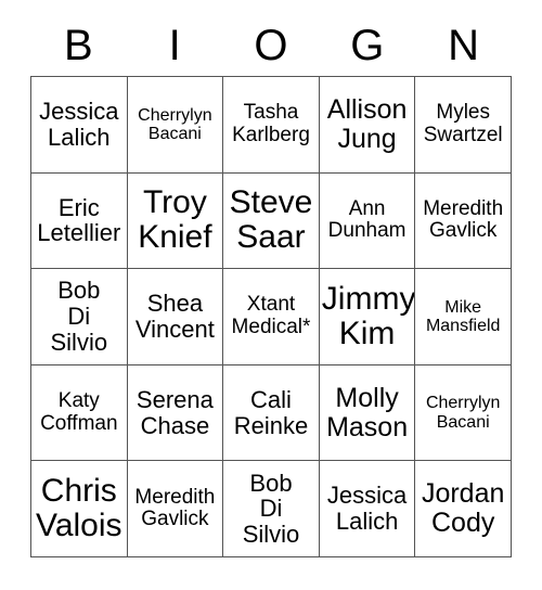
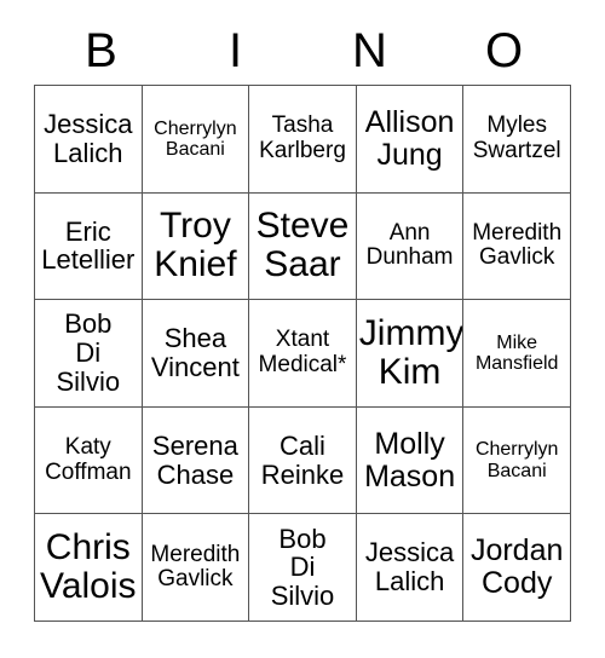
  B
  I
- O
+ N
- G
- N
+ O
  Jessica
  Lalich
  Cherrylyn
  Bacani
  Tasha
  Karlberg
  Allison
  Jung
  Myles
  Swartzel
  Eric
  Letellier
  Troy
  Knief
  Steve
  Saar
  Ann
  Dunham
  Meredith
  Gavlick
  Bob
  Di
  Silvio
  Shea
  Vincent
  Xtant
  Medical*
  Jimmy
  Kim
  Mike
  Mansfield
  Katy
  Coffman
  Serena
  Chase
  Cali
  Reinke
  Molly
  Mason
  Cherrylyn
  Bacani
  Chris
  Valois
  Meredith
  Gavlick
  Bob
  Di
  Silvio
  Jessica
  Lalich
  Jordan
  Cody
